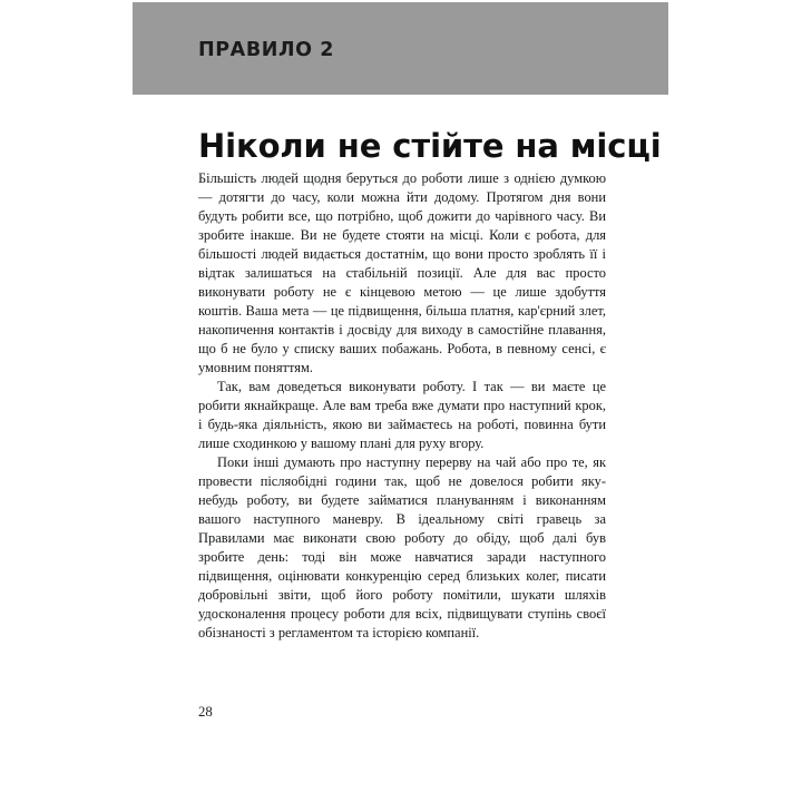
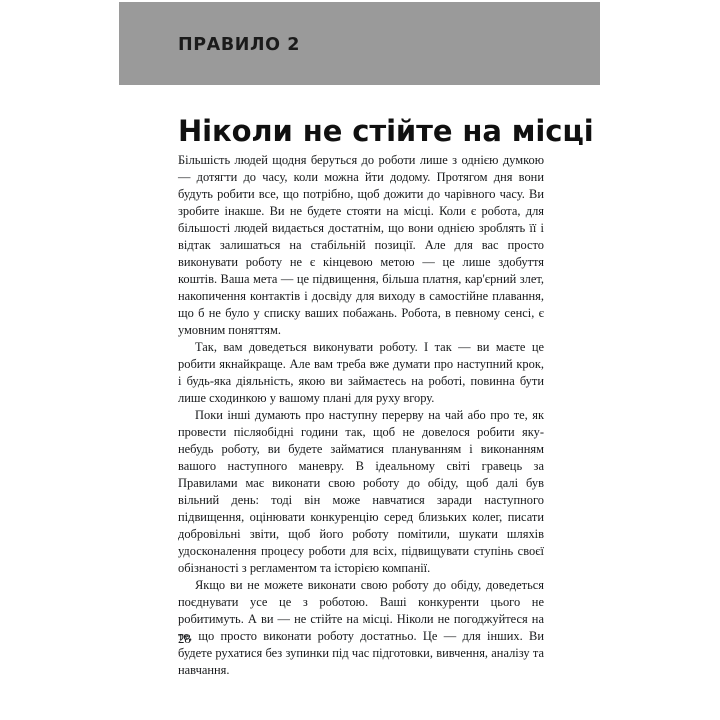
  ПРАВИЛО 2
  Ніколи не стійте на місці
- Більшість людей щодня беруться до роботи лише з однією думкою — дотягти до часу, коли можна йти додому. Протягом дня вони будуть робити все, що потрібно, щоб дожити до чарівного часу. Ви зробите інакше. Ви не будете стояти на місці. Коли є робота, для більшості людей видається достатнім, що вони просто зроблять її і відтак залишаться на стабільній позиції. Але для вас просто виконувати роботу не є кінцевою метою — це лише здобуття коштів. Ваша мета — це підвищення, більша платня, кар'єрний злет, накопичення контактів і досвіду для виходу в самостійне плавання, що б не було у списку ваших побажань. Робота, в певному сенсі, є умовним поняттям.
+ Більшість людей щодня беруться до роботи лише з однією думкою — дотягти до часу, коли можна йти додому. Протягом дня вони будуть робити все, що потрібно, щоб дожити до чарівного часу. Ви зробите інакше. Ви не будете стояти на місці. Коли є робота, для більшості людей видається достатнім, що вони однією зроблять її і відтак залишаться на стабільній позиції. Але для вас просто виконувати роботу не є кінцевою метою — це лише здобуття коштів. Ваша мета — це підвищення, більша платня, кар'єрний злет, накопичення контактів і досвіду для виходу в самостійне плавання, що б не було у списку ваших побажань. Робота, в певному сенсі, є умовним поняттям.
  Так, вам доведеться виконувати роботу. І так — ви маєте це робити якнайкраще. Але вам треба вже думати про наступний крок, і будь-яка діяльність, якою ви займаєтесь на роботі, повинна бути лише сходинкою у вашому плані для руху вгору.
- Поки інші думають про наступну перерву на чай або про те, як провести післяобідні години так, щоб не довелося робити яку-небудь роботу, ви будете займатися плануванням і виконанням вашого наступного маневру. В ідеальному світі гравець за Правилами має виконати свою роботу до обіду, щоб далі був зробите день: тоді він може навчатися заради наступного підвищення, оцінювати конкуренцію серед близьких колег, писати добровільні звіти, щоб його роботу помітили, шукати шляхів удосконалення процесу роботи для всіх, підвищувати ступінь своєї обізнаності з регламентом та історією компанії.
+ Поки інші думають про наступну перерву на чай або про те, як провести післяобідні години так, щоб не довелося робити яку-небудь роботу, ви будете займатися плануванням і виконанням вашого наступного маневру. В ідеальному світі гравець за Правилами має виконати свою роботу до обіду, щоб далі був вільний день: тоді він може навчатися заради наступного підвищення, оцінювати конкуренцію серед близьких колег, писати добровільні звіти, щоб його роботу помітили, шукати шляхів удосконалення процесу роботи для всіх, підвищувати ступінь своєї обізнаності з регламентом та історією компанії.
+ Якщо ви не можете виконати свою роботу до обіду, доведеться поєднувати усе це з роботою. Ваші конкуренти цього не робитимуть. А ви — не стійте на місці. Ніколи не погоджуйтеся на те, що просто виконати роботу достатньо. Це — для інших. Ви будете рухатися без зупинки під час підготовки, вивчення, аналізу та навчання.
  28
